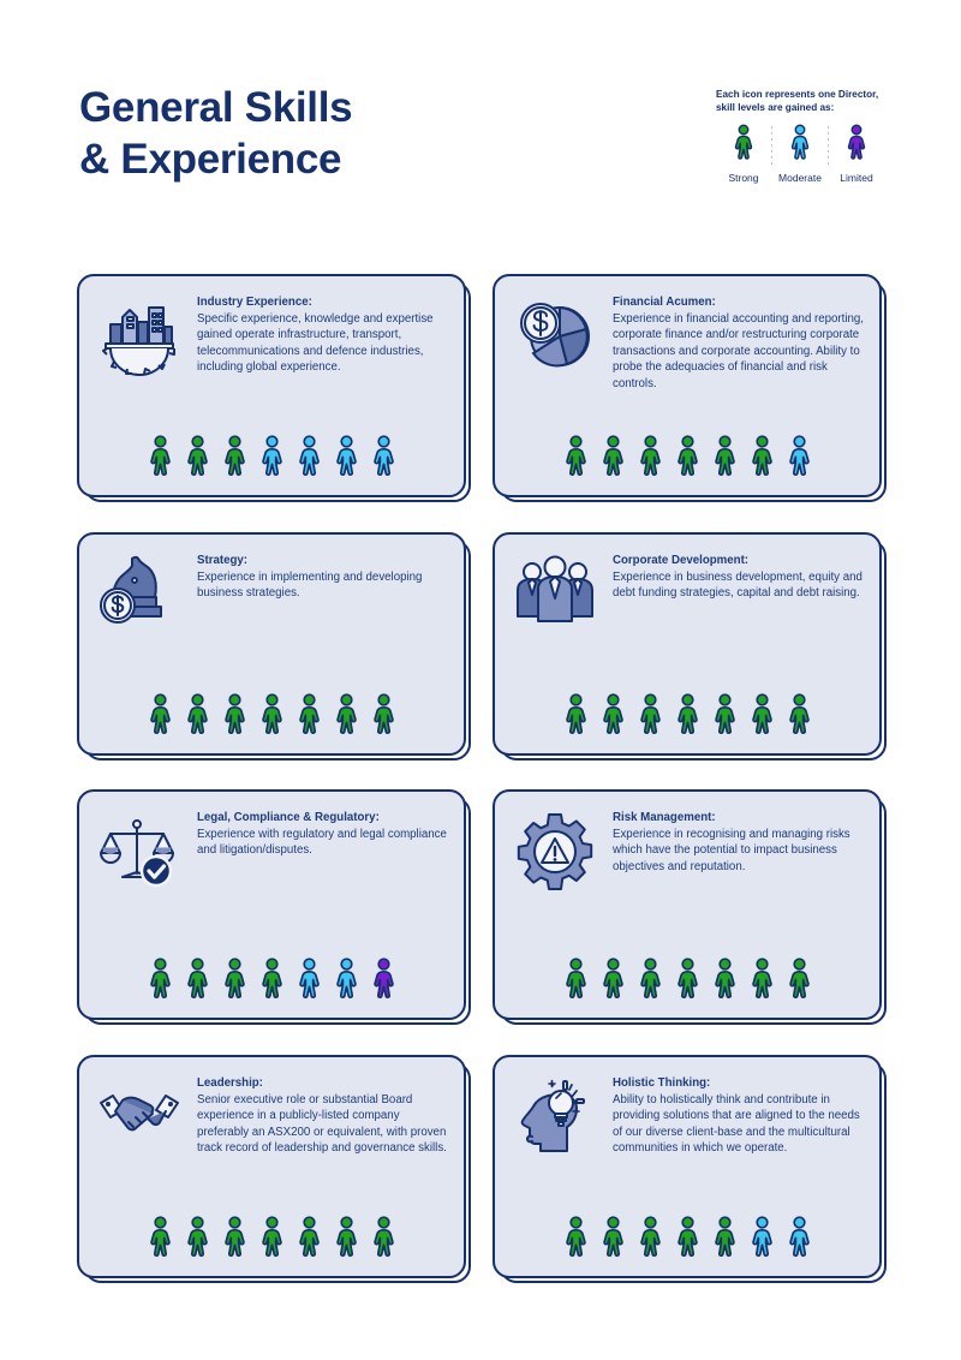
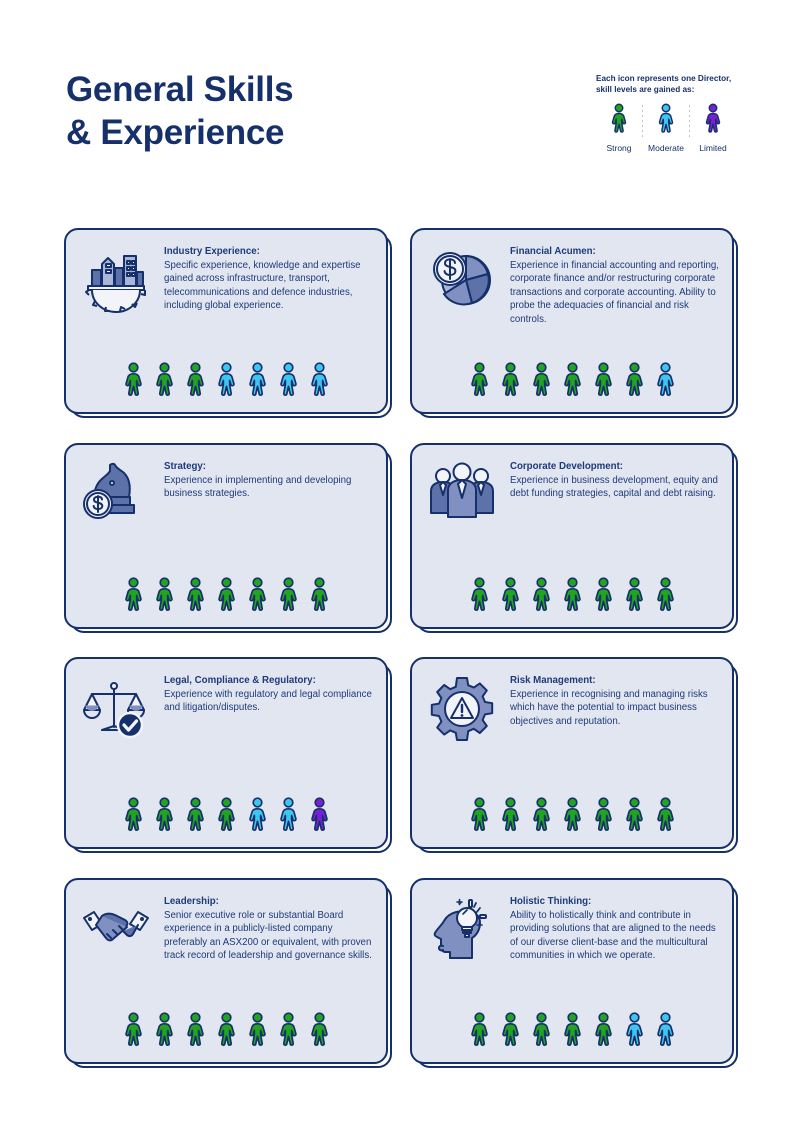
  General Skills
  & Experience
  Each icon represents one Director,
  skill levels are gained as:
  Strong
  Moderate
  Limited
  Industry Experience:
- Specific experience, knowledge and expertise gained operate infrastructure, transport, telecommunications and defence industries, including global experience.
+ Specific experience, knowledge and expertise gained across infrastructure, transport, telecommunications and defence industries, including global experience.
  Financial Acumen:
  Experience in financial accounting and reporting, corporate finance and/or restructuring corporate transactions and corporate accounting. Ability to probe the adequacies of financial and risk controls.
  Strategy:
  Experience in implementing and developing business strategies.
  Corporate Development:
  Experience in business development, equity and debt funding strategies, capital and debt raising.
  Legal, Compliance & Regulatory:
  Experience with regulatory and legal compliance and litigation/disputes.
  Risk Management:
  Experience in recognising and managing risks which have the potential to impact business objectives and reputation.
  Leadership:
  Senior executive role or substantial Board experience in a publicly-listed company preferably an ASX200 or equivalent, with proven track record of leadership and governance skills.
  Holistic Thinking:
  Ability to holistically think and contribute in providing solutions that are aligned to the needs of our diverse client-base and the multicultural communities in which we operate.
